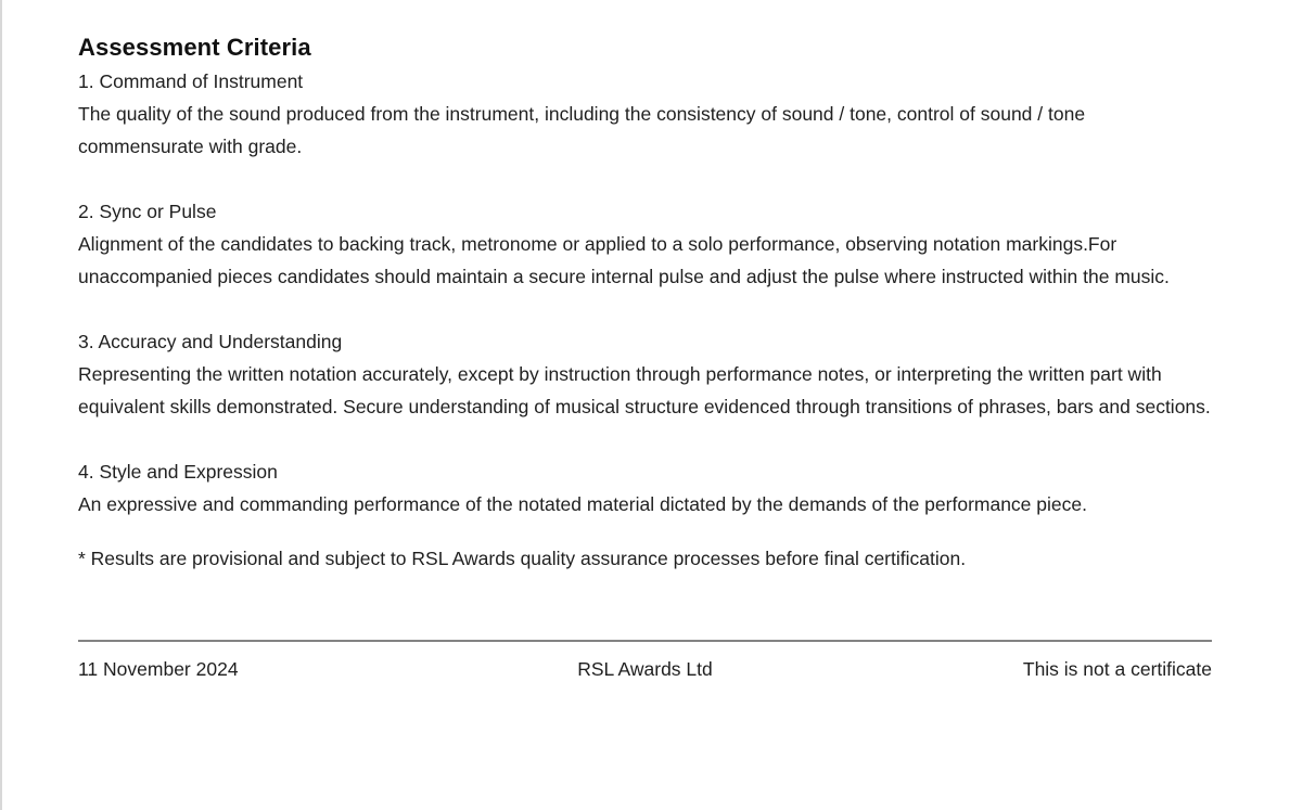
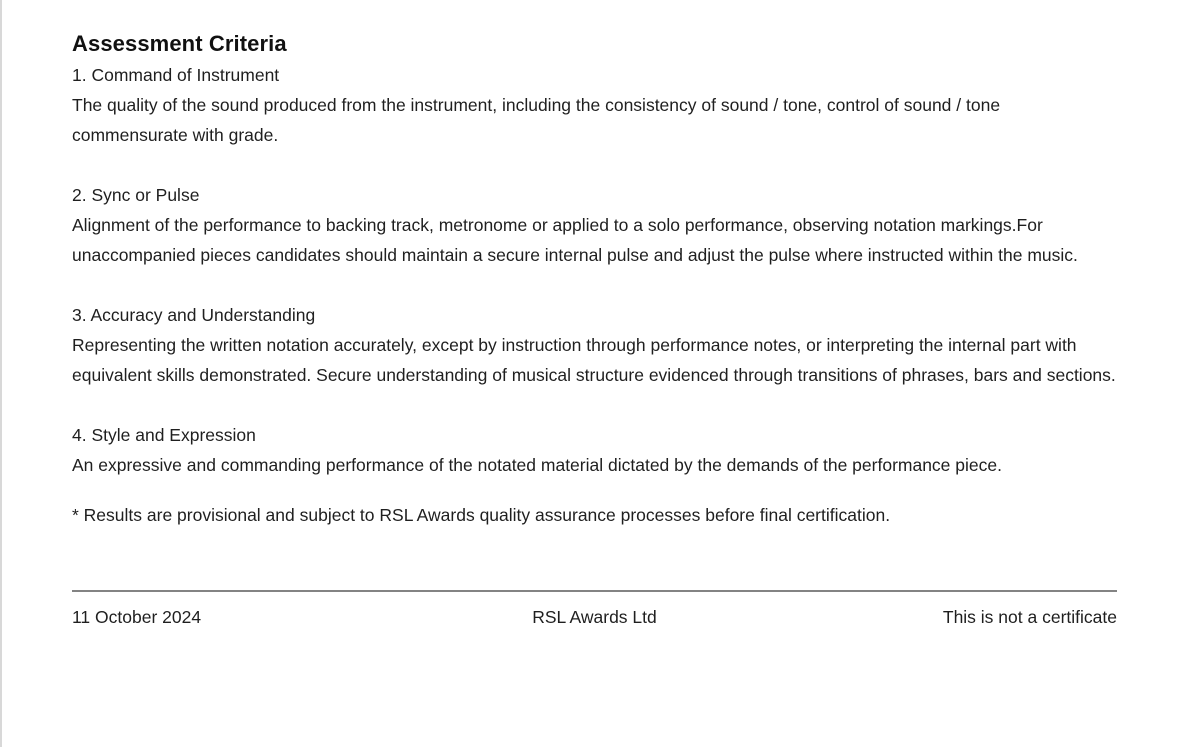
  Assessment Criteria
  1. Command of Instrument
  The quality of the sound produced from the instrument, including the consistency of sound / tone, control of sound / tone commensurate with grade.
  2. Sync or Pulse
- Alignment of the candidates to backing track, metronome or applied to a solo performance, observing notation markings.For unaccompanied pieces candidates should maintain a secure internal pulse and adjust the pulse where instructed within the music.
+ Alignment of the performance to backing track, metronome or applied to a solo performance, observing notation markings.For unaccompanied pieces candidates should maintain a secure internal pulse and adjust the pulse where instructed within the music.
  3. Accuracy and Understanding
- Representing the written notation accurately, except by instruction through performance notes, or interpreting the written part with equivalent skills demonstrated. Secure understanding of musical structure evidenced through transitions of phrases, bars and sections.
+ Representing the written notation accurately, except by instruction through performance notes, or interpreting the internal part with equivalent skills demonstrated. Secure understanding of musical structure evidenced through transitions of phrases, bars and sections.
  4. Style and Expression
  An expressive and commanding performance of the notated material dictated by the demands of the performance piece.
  * Results are provisional and subject to RSL Awards quality assurance processes before final certification.
- 11 November 2024
+ 11 October 2024
  RSL Awards Ltd
  This is not a certificate
